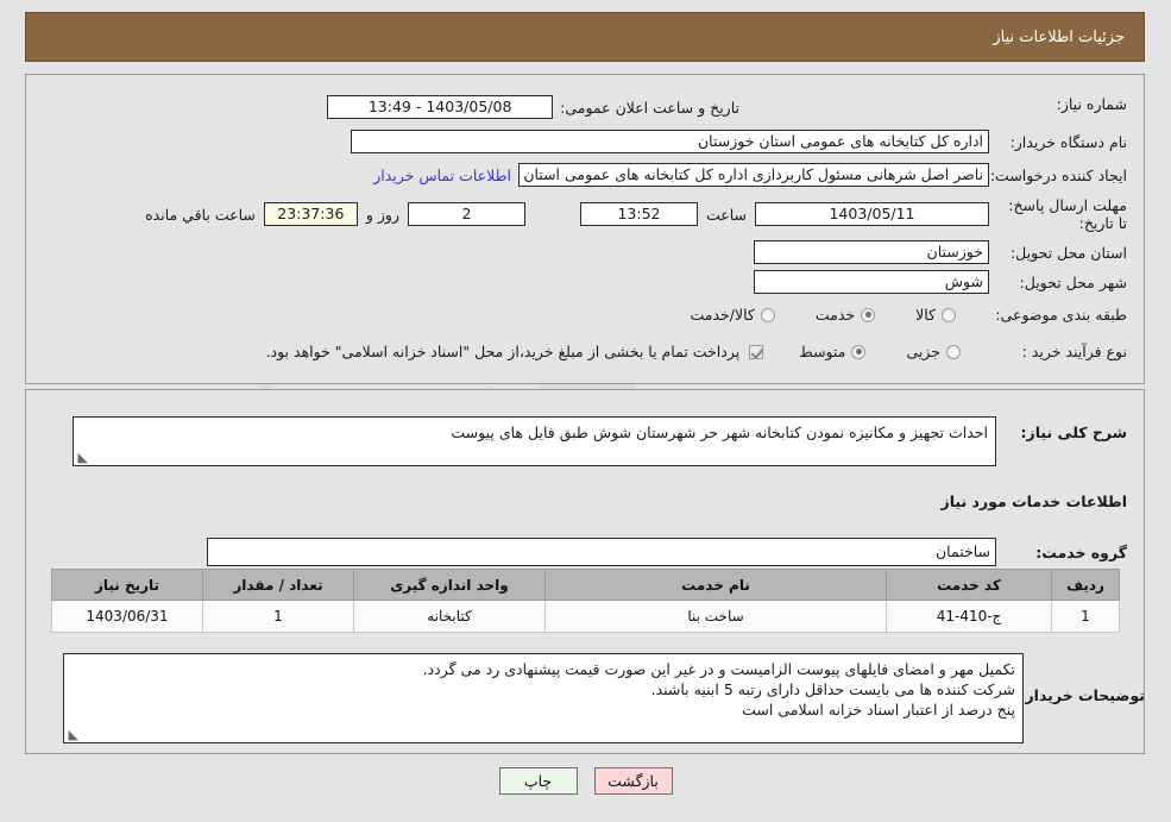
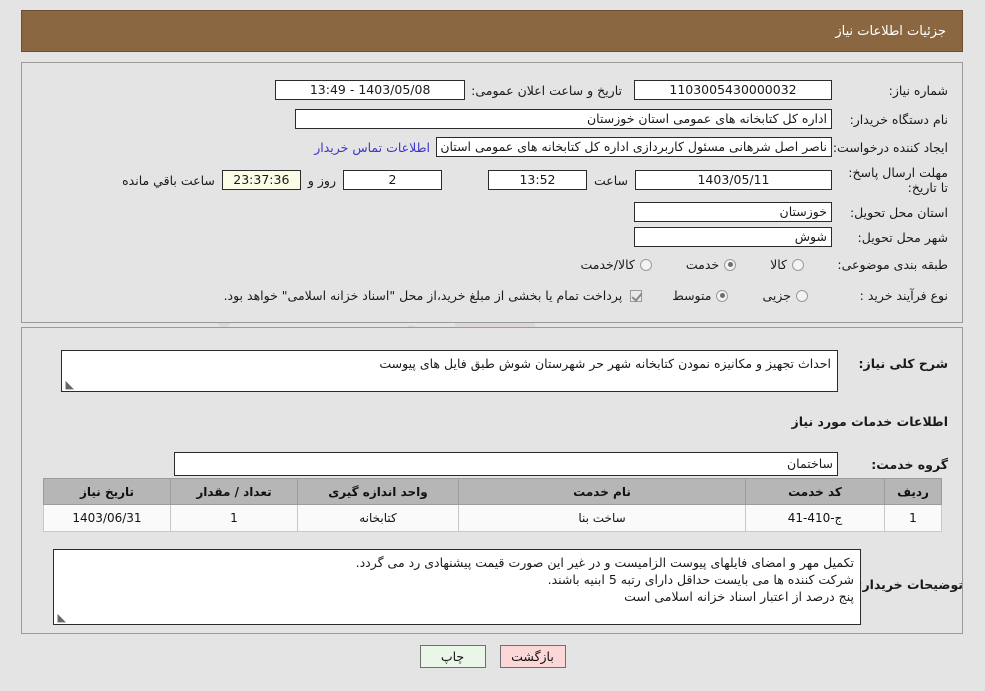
  جزئیات اطلاعات نیاز
  شماره نیاز:
+ 1103005430000032
  تاریخ و ساعت اعلان عمومی:
  1403/05/08 - 13:49
  نام دستگاه خریدار:
  اداره کل کتابخانه های عمومی استان خوزستان
  ایجاد کننده درخواست:
  ناصر اصل شرهانی مسئول کاربردازی اداره کل کتابخانه های عمومی استان
  اطلاعات تماس خریدار
  مهلت ارسال پاسخ: تا تاریخ:
  1403/05/11
  ساعت
  13:52
  2
  روز و
  23:37:36
  ساعت باقي مانده
  استان محل تحویل:
  خوزستان
  شهر محل تحویل:
  شوش
  طبقه بندی موضوعی:
  کالا
  خدمت
  کالا/خدمت
  نوع فرآیند خرید :
  جزیی
  متوسط
  پرداخت تمام یا بخشی از مبلغ خرید،از محل "اسناد خزانه اسلامی" خواهد بود.
  شرح کلی نیاز:
  احداث تجهیز و مکانیزه نمودن کتابخانه شهر حر شهرستان شوش طبق فایل های پیوست
  ◣
  اطلاعات خدمات مورد نیاز
  گروه خدمت:
  ساختمان
  ردیف	کد خدمت	نام خدمت	واحد اندازه گیری	تعداد / مقدار	تاریخ نیاز
  1	ج-410-41	ساخت بنا	کتابخانه	1	1403/06/31
  توضیحات خریدار
  تکمیل مهر و امضای فایلهای پیوست الزامیست و در غیر این صورت قیمت پیشنهادی رد می گردد.
  شرکت کننده ها می بایست حداقل دارای رتبه 5 ابنیه باشند.
  پنج درصد از اعتبار اسناد خزانه اسلامی است
  ◣
  بازگشت
  چاپ
